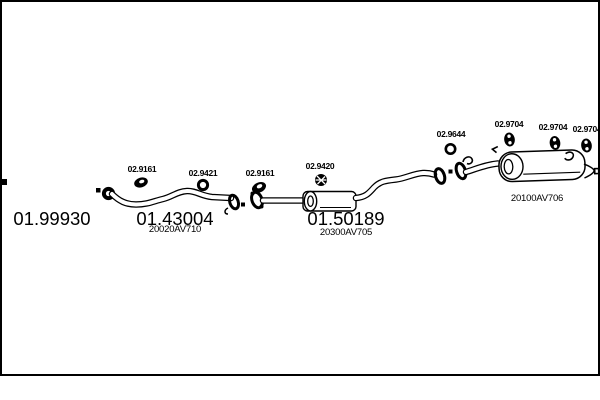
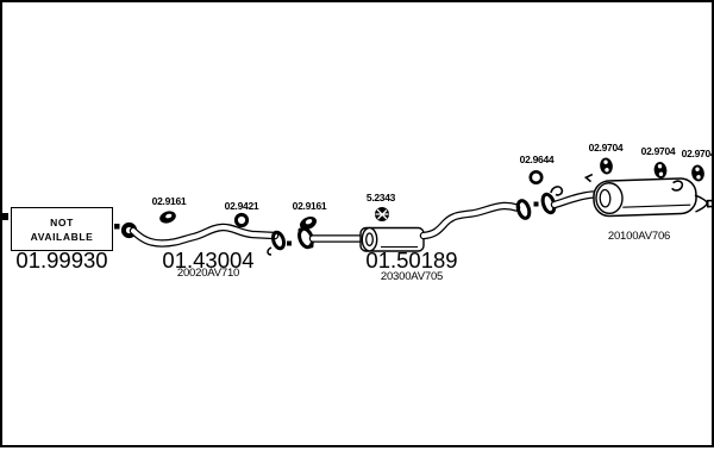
+ NOT
+ AVAILABLE
  01.99930
  01.43004
  01.50189
  20020AV710
  20300AV705
  20100AV706
  02.9161
  02.9421
  02.9161
- 02.9420
+ 5.2343
  02.9644
  02.9704
  02.9704
  02.9704
